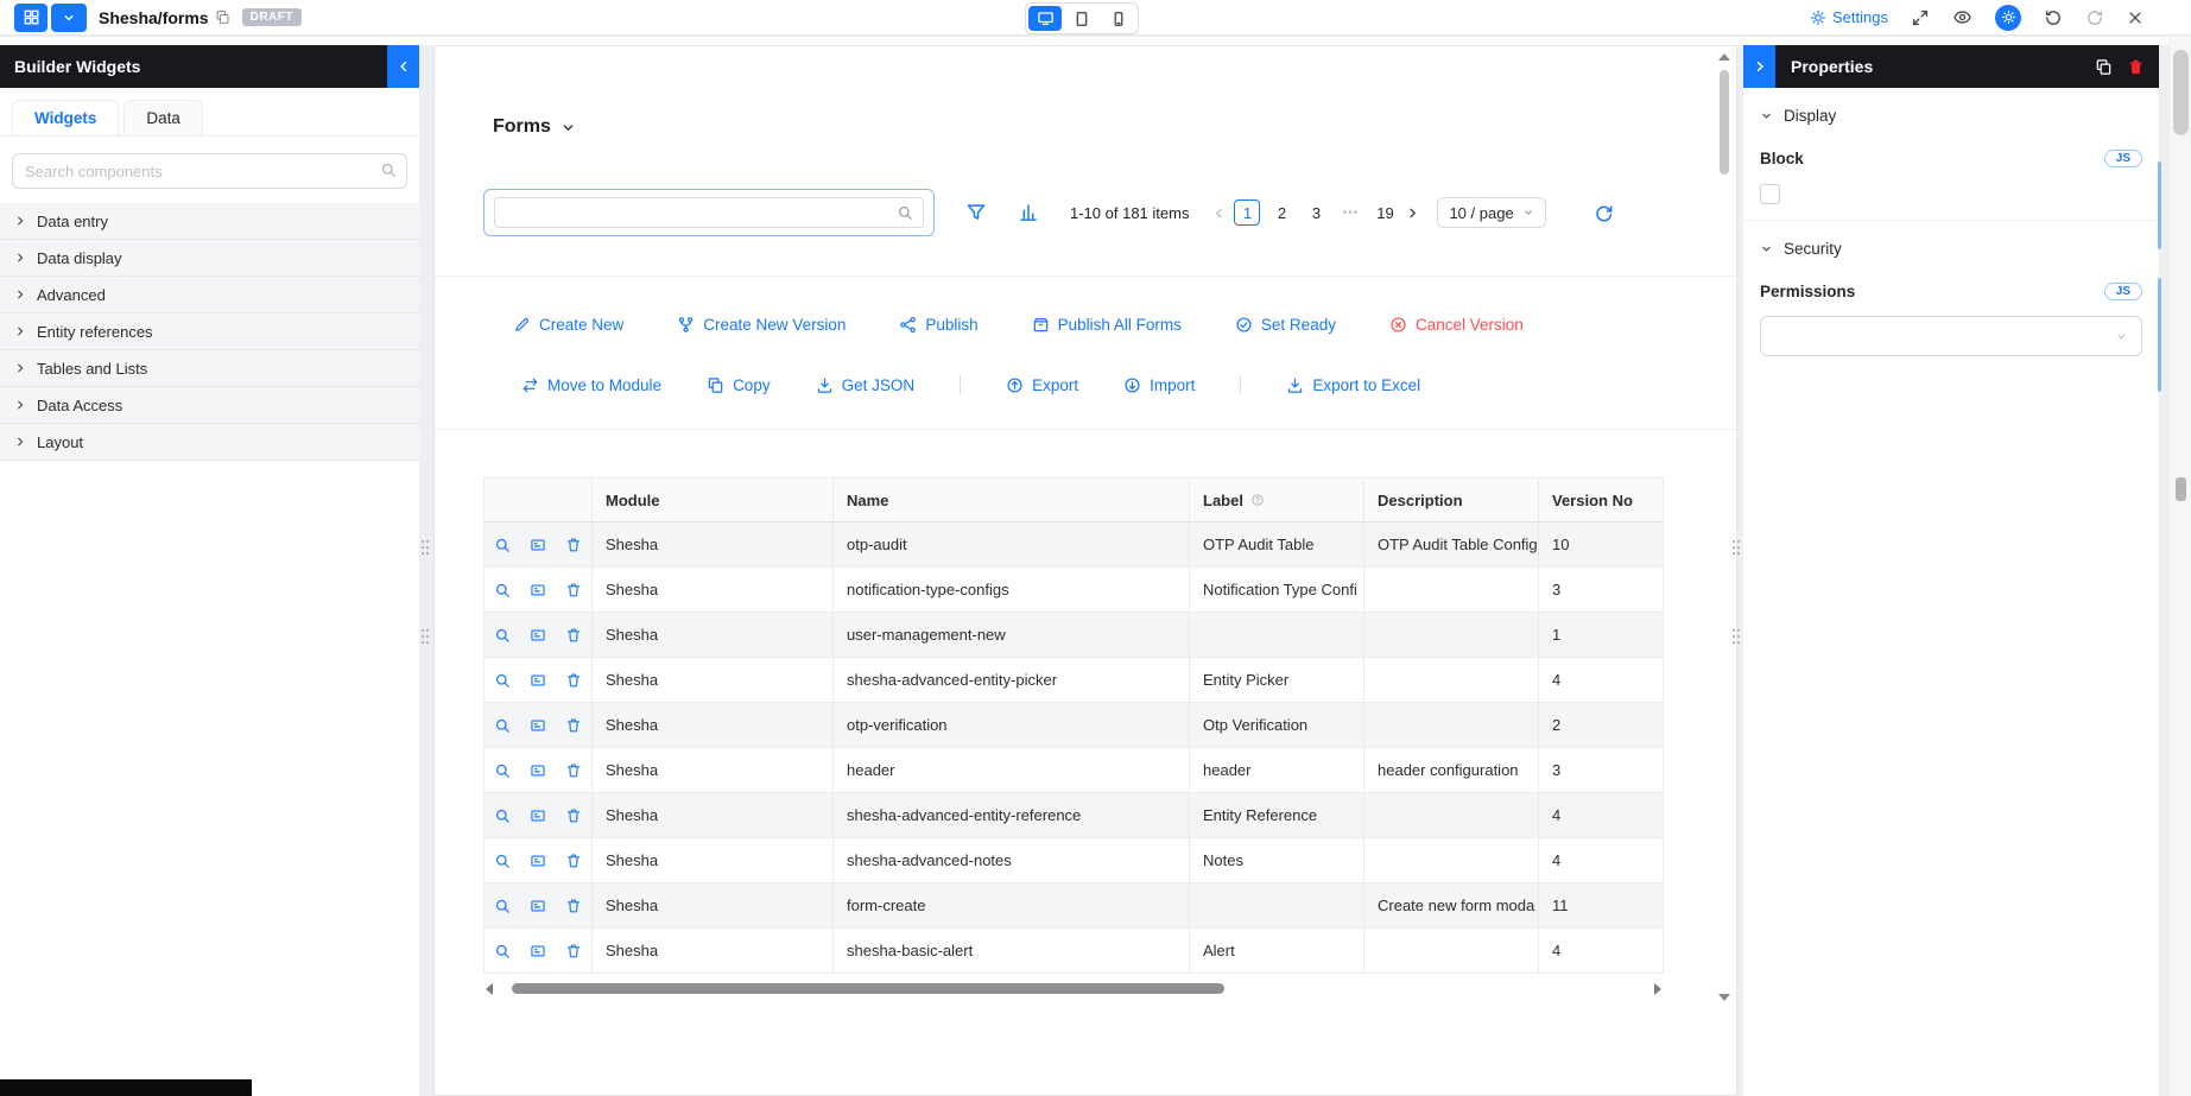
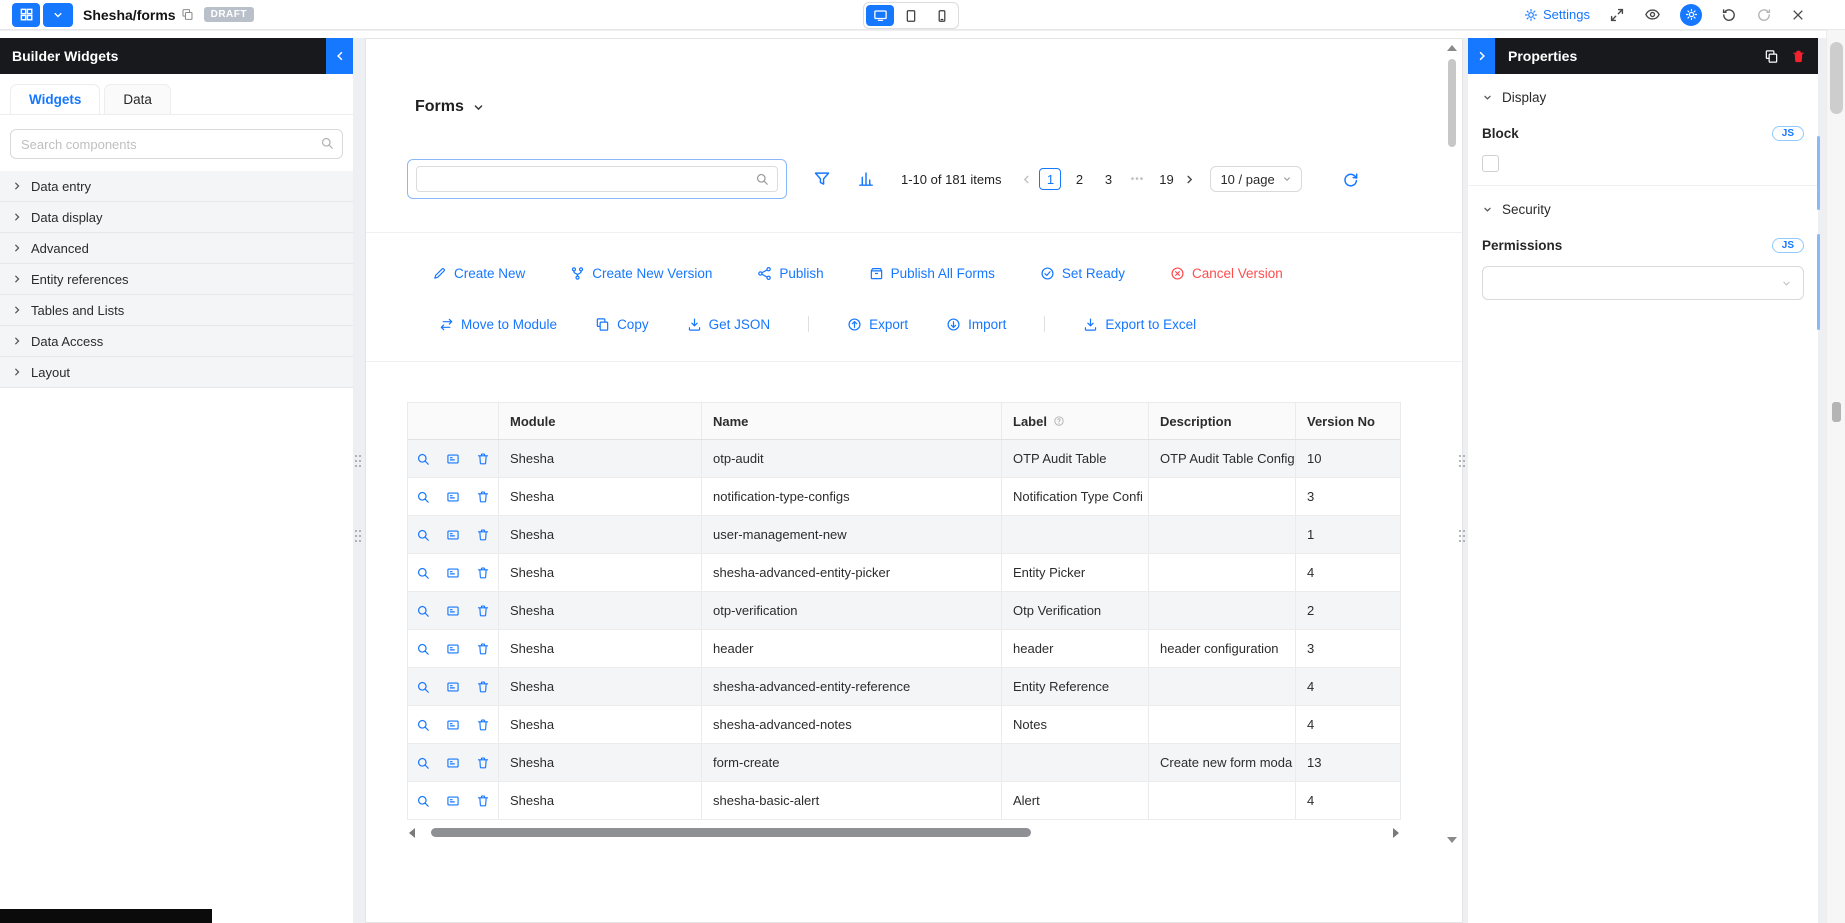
  Shesha/forms
  DRAFT
  Settings
  Builder Widgets
  Widgets
  Data
  Search components
  Data entry
  Data display
  Advanced
  Entity references
  Tables and Lists
  Data Access
  Layout
  Forms
  1-10 of 181 items
  1
  2
  3
  •••
  19
  10 / page
  Create New
  Create New Version
  Publish
  Publish All Forms
  Set Ready
  Cancel Version
  Move to Module
  Copy
  Get JSON
  Export
  Import
  Export to Excel
  Module
  Name
  Label
  Description
  Version No
  Shesha
  otp-audit
  OTP Audit Table
  OTP Audit Table Config
  10
  Shesha
  notification-type-configs
  Notification Type Confi
  3
  Shesha
  user-management-new
  1
  Shesha
  shesha-advanced-entity-picker
  Entity Picker
  4
  Shesha
  otp-verification
  Otp Verification
  2
  Shesha
  header
  header
  header configuration
  3
  Shesha
  shesha-advanced-entity-reference
  Entity Reference
  4
  Shesha
  shesha-advanced-notes
  Notes
  4
  Shesha
  form-create
  Create new form moda
- 11
+ 13
  Shesha
  shesha-basic-alert
  Alert
  4
  Properties
  Display
  Block
  JS
  Security
  Permissions
  JS
